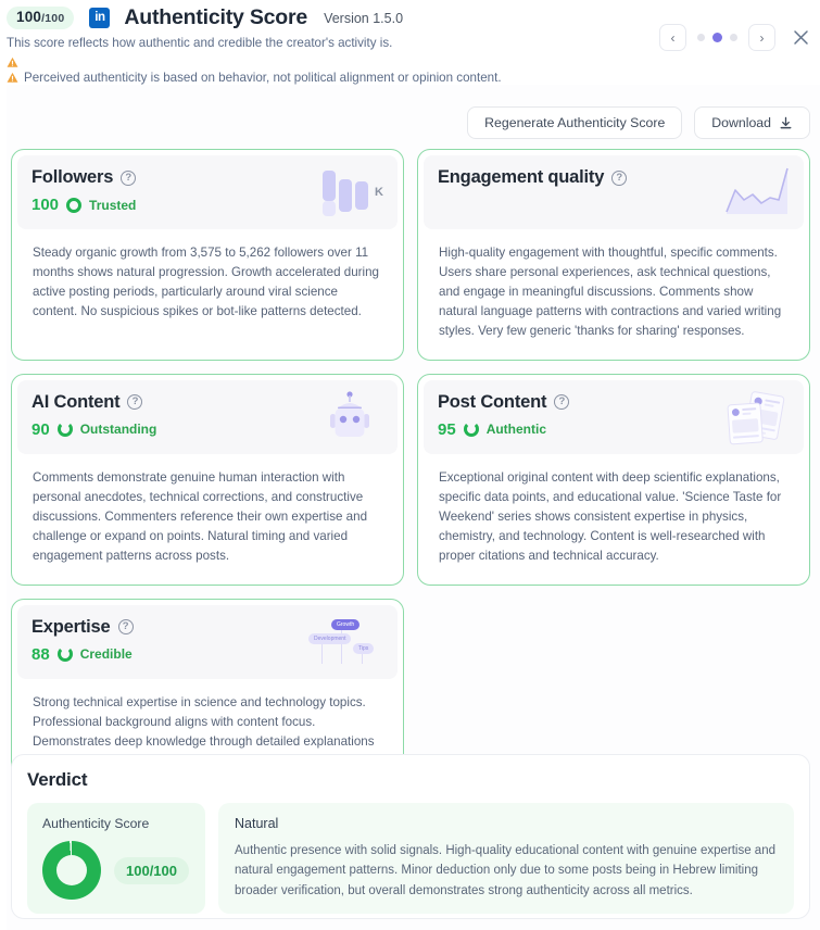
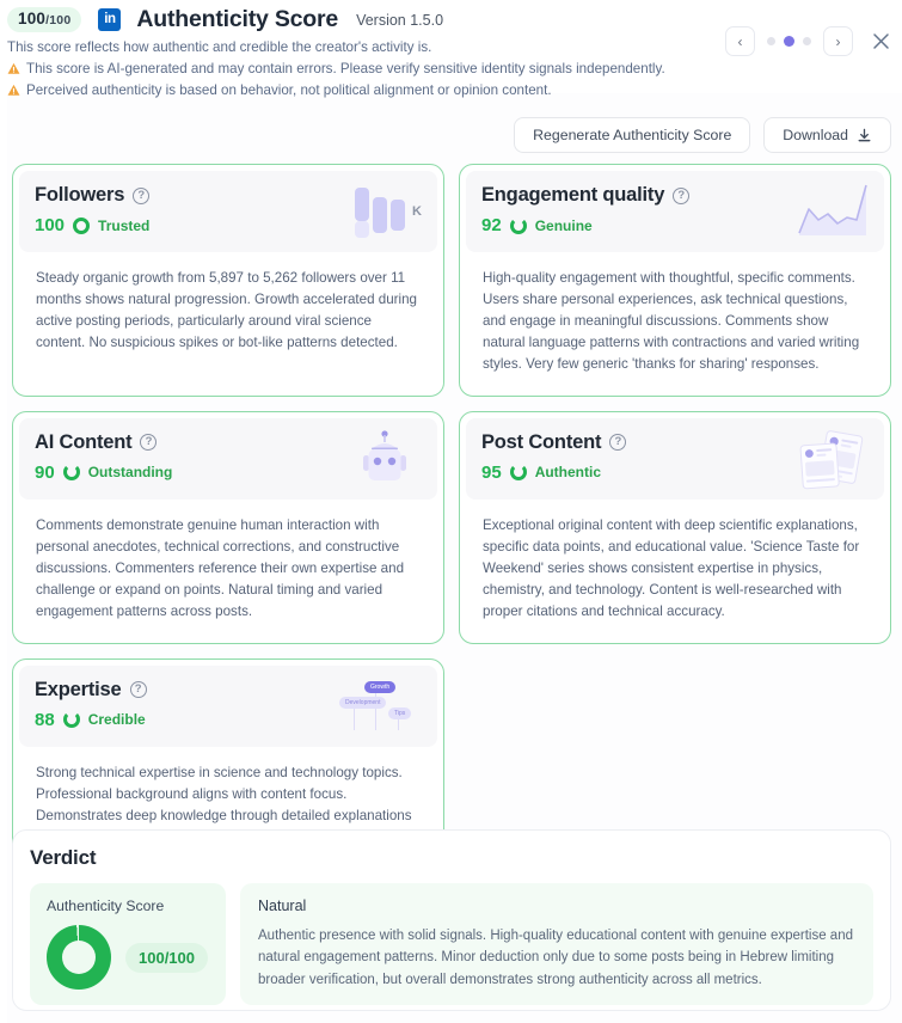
  100
  /
  100
  in
  Authenticity Score
  Version 1.5.0
  This score reflects how authentic and credible the creator's activity is.
+ This score is AI-generated and may contain errors. Please verify sensitive identity signals independently.
  Perceived authenticity is based on behavior, not political alignment or opinion content.
  ‹
  ›
  Regenerate Authenticity Score
  Download
  Followers
  ?
  100
  Trusted
  K
- Steady organic growth from 3,575 to 5,262 followers over 11 months shows natural progression. Growth accelerated during active posting periods, particularly around viral science content. No suspicious spikes or bot-like patterns detected.
+ Steady organic growth from 5,897 to 5,262 followers over 11 months shows natural progression. Growth accelerated during active posting periods, particularly around viral science content. No suspicious spikes or bot-like patterns detected.
  Engagement quality
  ?
+ 92
+ Genuine
  High-quality engagement with thoughtful, specific comments. Users share personal experiences, ask technical questions, and engage in meaningful discussions. Comments show natural language patterns with contractions and varied writing styles. Very few generic 'thanks for sharing' responses.
  AI Content
  ?
  90
  Outstanding
  Comments demonstrate genuine human interaction with personal anecdotes, technical corrections, and constructive discussions. Commenters reference their own expertise and challenge or expand on points. Natural timing and varied engagement patterns across posts.
  Post Content
  ?
  95
  Authentic
  Exceptional original content with deep scientific explanations, specific data points, and educational value. 'Science Taste for Weekend' series shows consistent expertise in physics, chemistry, and technology. Content is well-researched with proper citations and technical accuracy.
  Expertise
  ?
  88
  Credible
  Verdict
  Authenticity Score
  100/100
  Natural
  Authentic presence with solid signals. High-quality educational content with genuine expertise and natural engagement patterns. Minor deduction only due to some posts being in Hebrew limiting broader verification, but overall demonstrates strong authenticity across all metrics.
